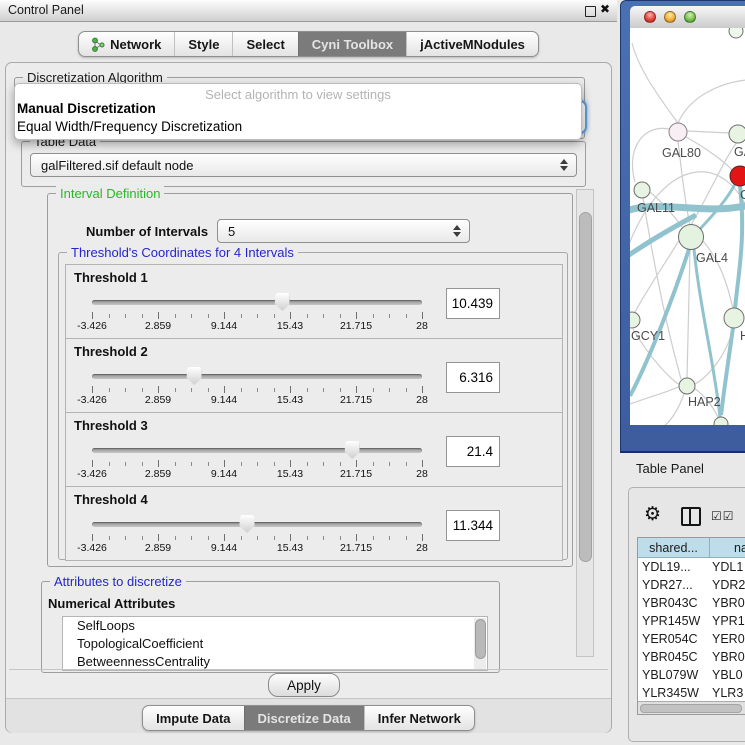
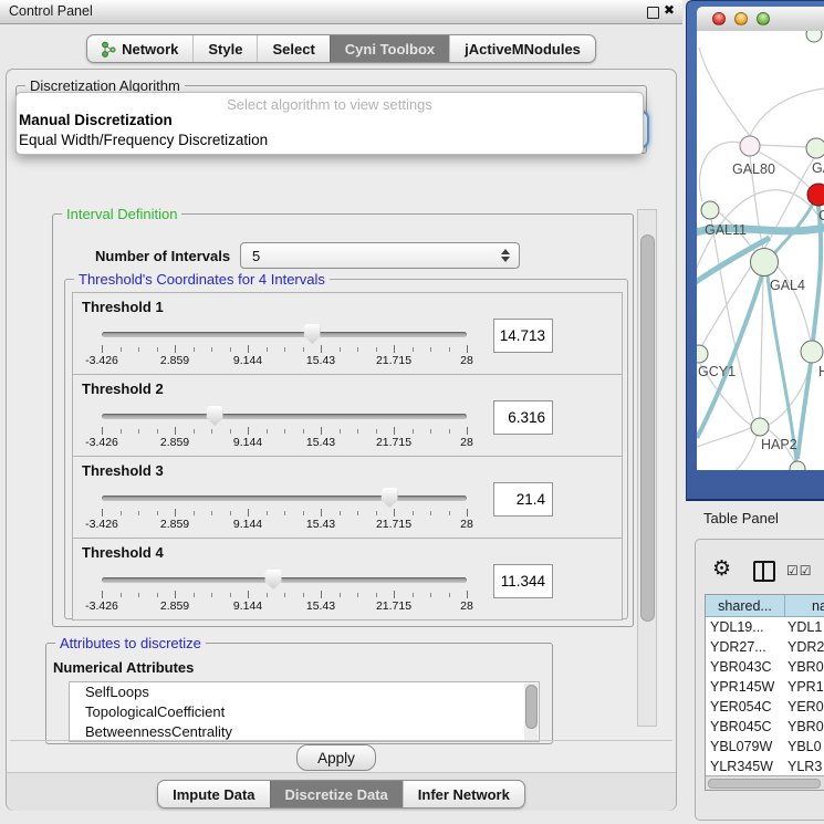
  Control Panel
  ✖
  Network
  Style
  Select
  Cyni Toolbox
  jActiveMNodules
  Discretization Algorithm
  Select algorithm to view settings
  Manual Discretization
  Equal Width/Frequency Discretization
- Table Data
- galFiltered.sif default node
  Interval Definition
  Number of Intervals
  5
  Threshold's Coordinates for 4 Intervals
  Threshold 1
  -3.426
  2.859
  9.144
  15.43
  21.715
  28
- 10.439
+ 14.713
  Threshold 2
  -3.426
  2.859
  9.144
  15.43
  21.715
  28
  6.316
  Threshold 3
  -3.426
  2.859
  9.144
  15.43
  21.715
  28
  21.4
  Threshold 4
  -3.426
  2.859
  9.144
  15.43
  21.715
  28
  11.344
  Attributes to discretize
  Numerical Attributes
  SelfLoops
  TopologicalCoefficient
  BetweennessCentrality
  Apply
  Impute Data
  Discretize Data
  Infer Network
  GAL80
  GAL11
  GAL4
  GCY1
  HAP2
  Table Panel
  ⚙
  ☑☑
  shared...
  na
  YDL19...
  YDL1
  YDR27...
  YDR2
  YBR043C
  YBR0
  YPR145W
  YPR1
  YER054C
  YER0
  YBR045C
  YBR0
  YBL079W
  YBL0
  YLR345W
  YLR3
